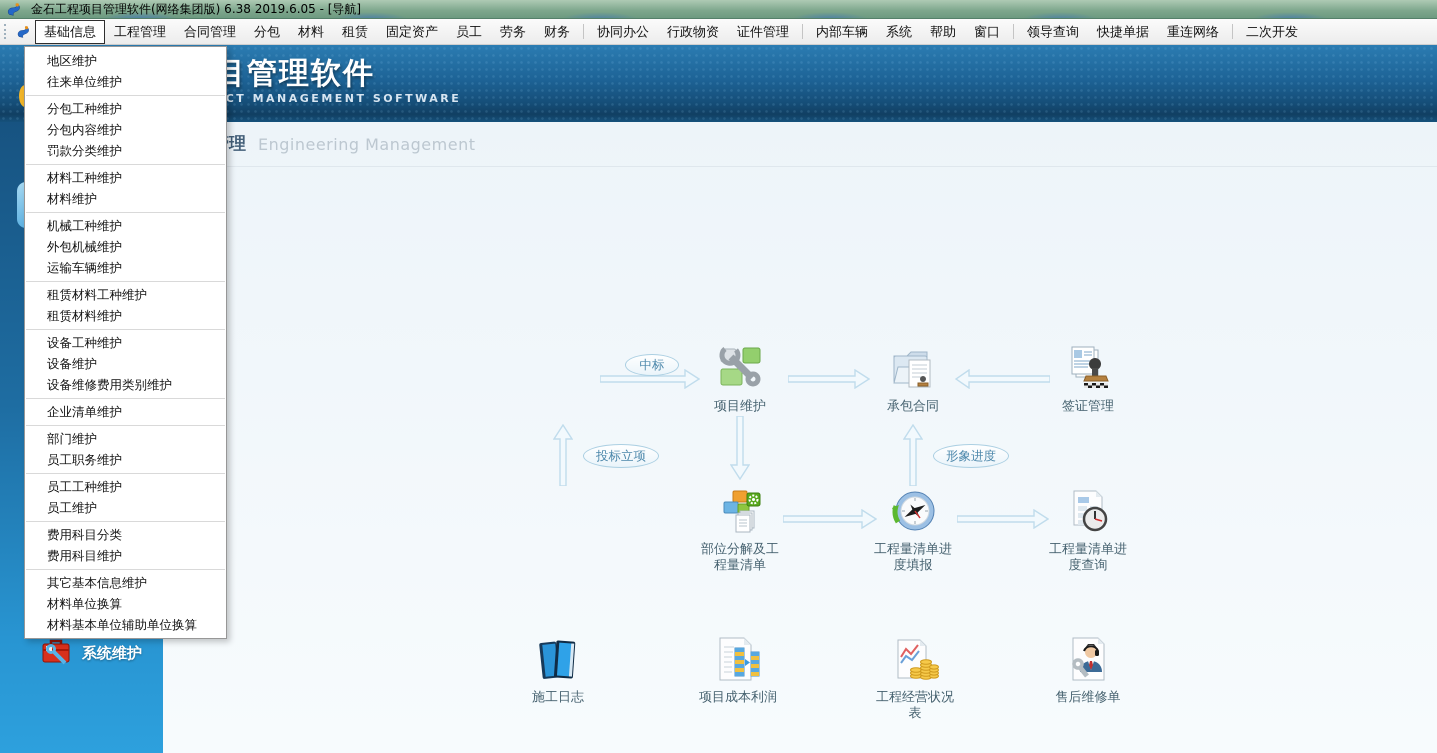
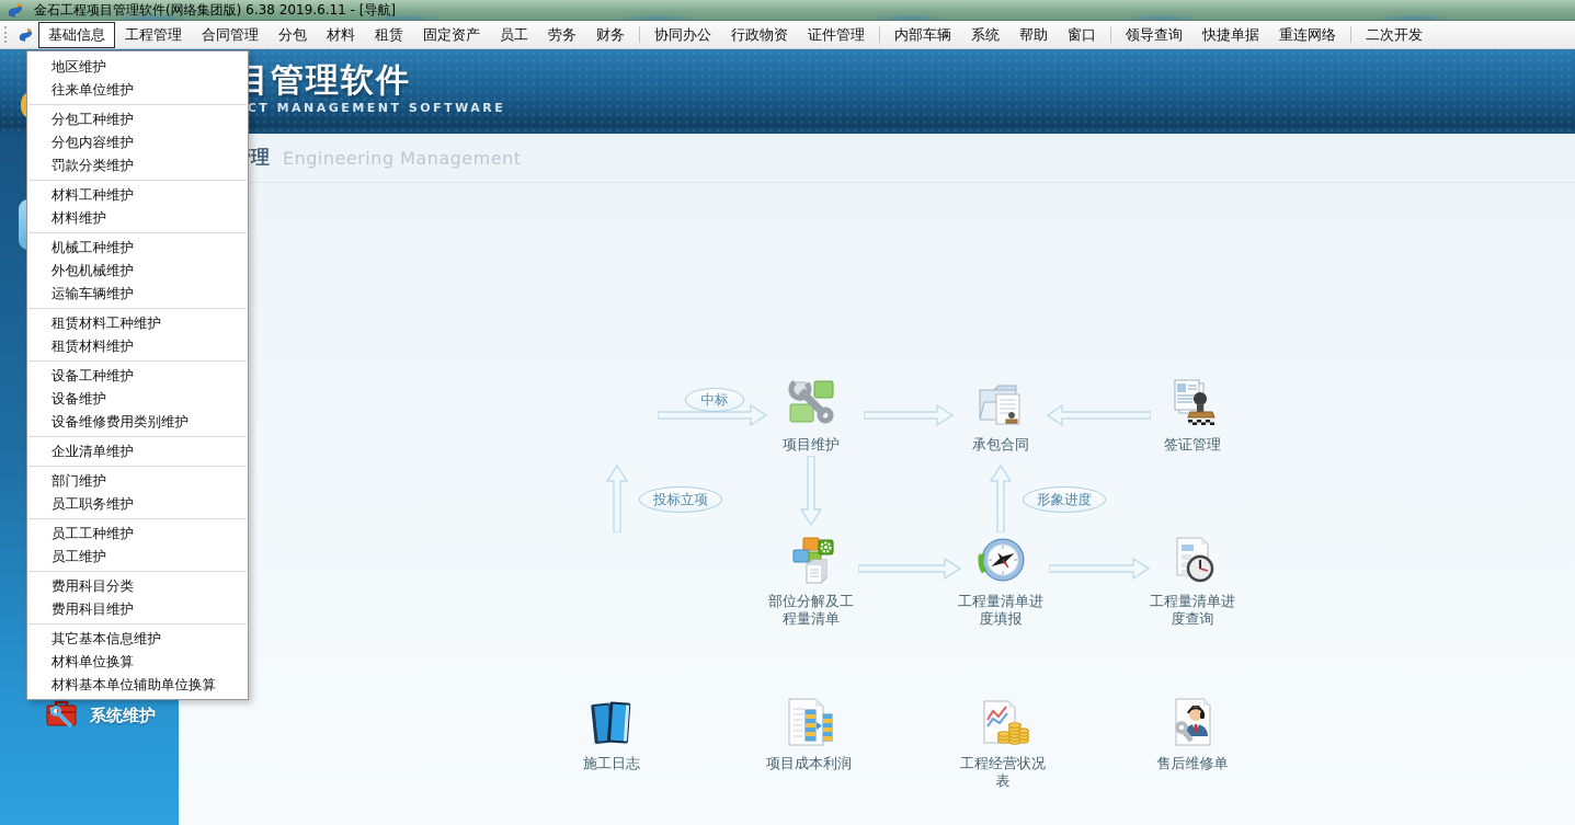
- 金石工程项目管理软件(网络集团版) 6.38 2019.6.05 - [导航]
+ 金石工程项目管理软件(网络集团版) 6.38 2019.6.11 - [导航]
  基础信息
  工程管理
  合同管理
  分包
  材料
  租赁
  固定资产
  员工
  劳务
  财务
  协同办公
  行政物资
  证件管理
  内部车辆
  系统
  帮助
  窗口
  领导查询
  快捷单据
  重连网络
  二次开发
  系统维护
  Engineering Management
  项目维护
  承包合同
  签证管理
  部位分解及工程量清单
  工程量清单进度填报
  工程量清单进度查询
  施工日志
  项目成本利润
  工程经营状况表
  售后维修单
  中标
  投标立项
  形象进度
  地区维护
  往来单位维护
  分包工种维护
  分包内容维护
  罚款分类维护
  材料工种维护
  材料维护
  机械工种维护
  外包机械维护
  运输车辆维护
  租赁材料工种维护
  租赁材料维护
  设备工种维护
  设备维护
  设备维修费用类别维护
  企业清单维护
  部门维护
  员工职务维护
  员工工种维护
  员工维护
  费用科目分类
  费用科目维护
  其它基本信息维护
  材料单位换算
  材料基本单位辅助单位换算
